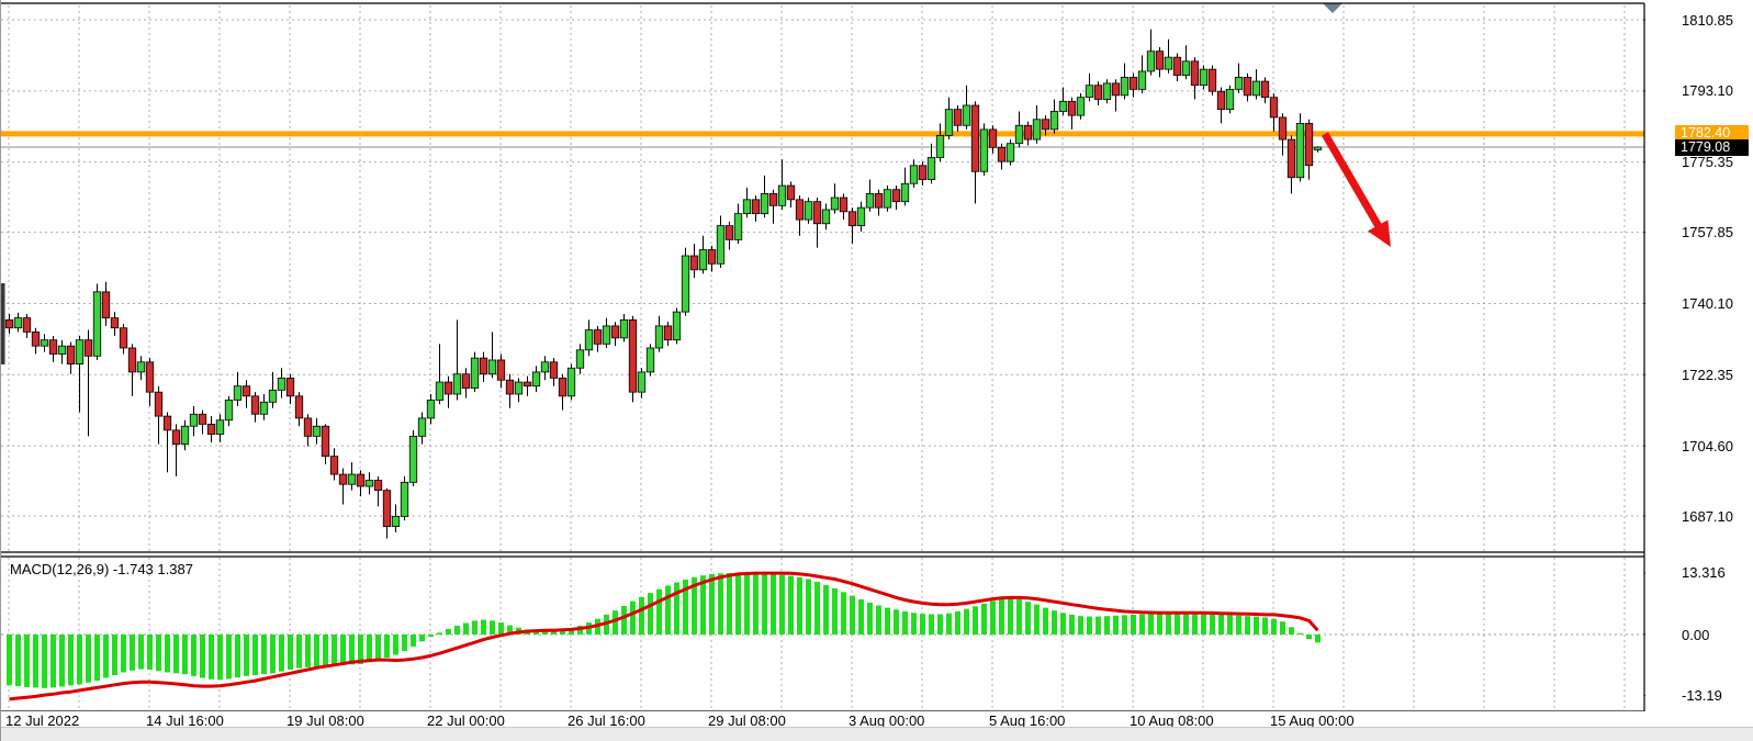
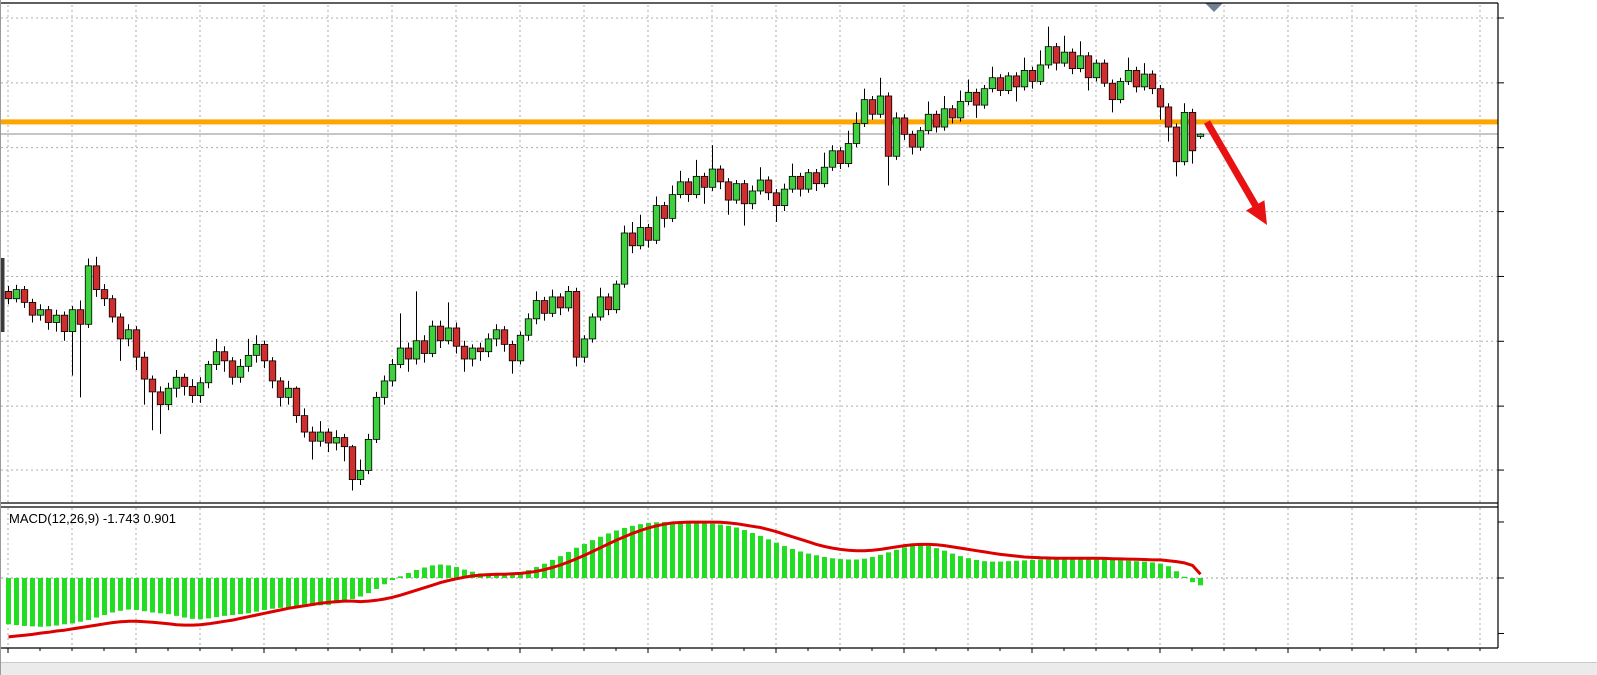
- MACD(12,26,9) -1.743 1.387
+ MACD(12,26,9) -1.743 0.901
- 1782.40
- 1779.08
- 1810.85
- 1793.10
- 1775.35
- 1757.85
- 1740.10
- 1722.35
- 1704.60
- 1687.10
- 13.316
- 0.00
- -13.19
- 12 Jul 2022
- 14 Jul 16:00
- 19 Jul 08:00
- 22 Jul 00:00
- 26 Jul 16:00
- 29 Jul 08:00
- 3 Aug 00:00
- 5 Aug 16:00
- 10 Aug 08:00
- 15 Aug 00:00
